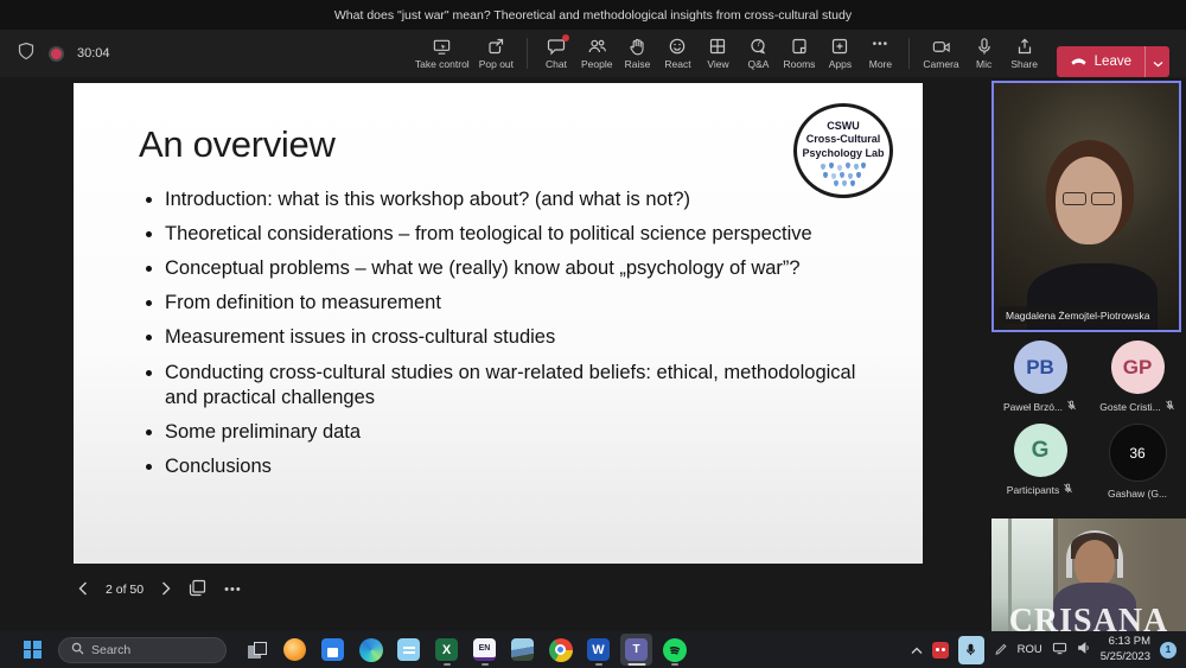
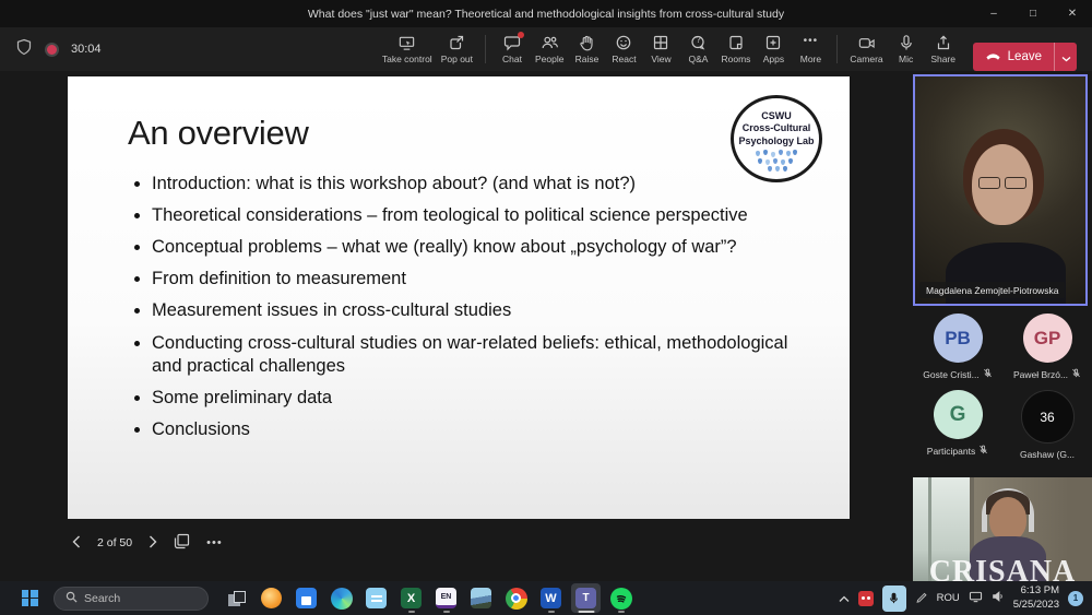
  What does "just war" mean? Theoretical and methodological insights from cross-cultural study
+ –
+ □
+ ✕
  30:04
  Take control
  Pop out
  Chat
  People
  Raise
  React
  View
  ?
  Q&A
  Rooms
  Apps
  •••
  More
  Camera
  Mic
  Share
  Leave
  An overview
  Introduction: what is this workshop about? (and what is not?)
  Theoretical considerations – from teological to political science perspective
  Conceptual problems – what we (really) know about „psychology of war”?
  From definition to measurement
  Measurement issues in cross-cultural studies
  Conducting cross-cultural studies on war-related beliefs: ethical, methodological and practical challenges
  Some preliminary data
  Conclusions
  CSWU
  Cross-Cultural
  Psychology Lab
  2 of 50
  •••
  Magdalena Żemojtel-Piotrowska
  PB
- Paweł Brzó...
+ Goste Cristi...
  GP
- Goste Cristi...
+ Paweł Brzó...
  G
  Participants
  36
  Gashaw (G...
  CRISANA
  Search
  X
  W
  T
  ROU
  6:13 PM
  5/25/2023
  1
